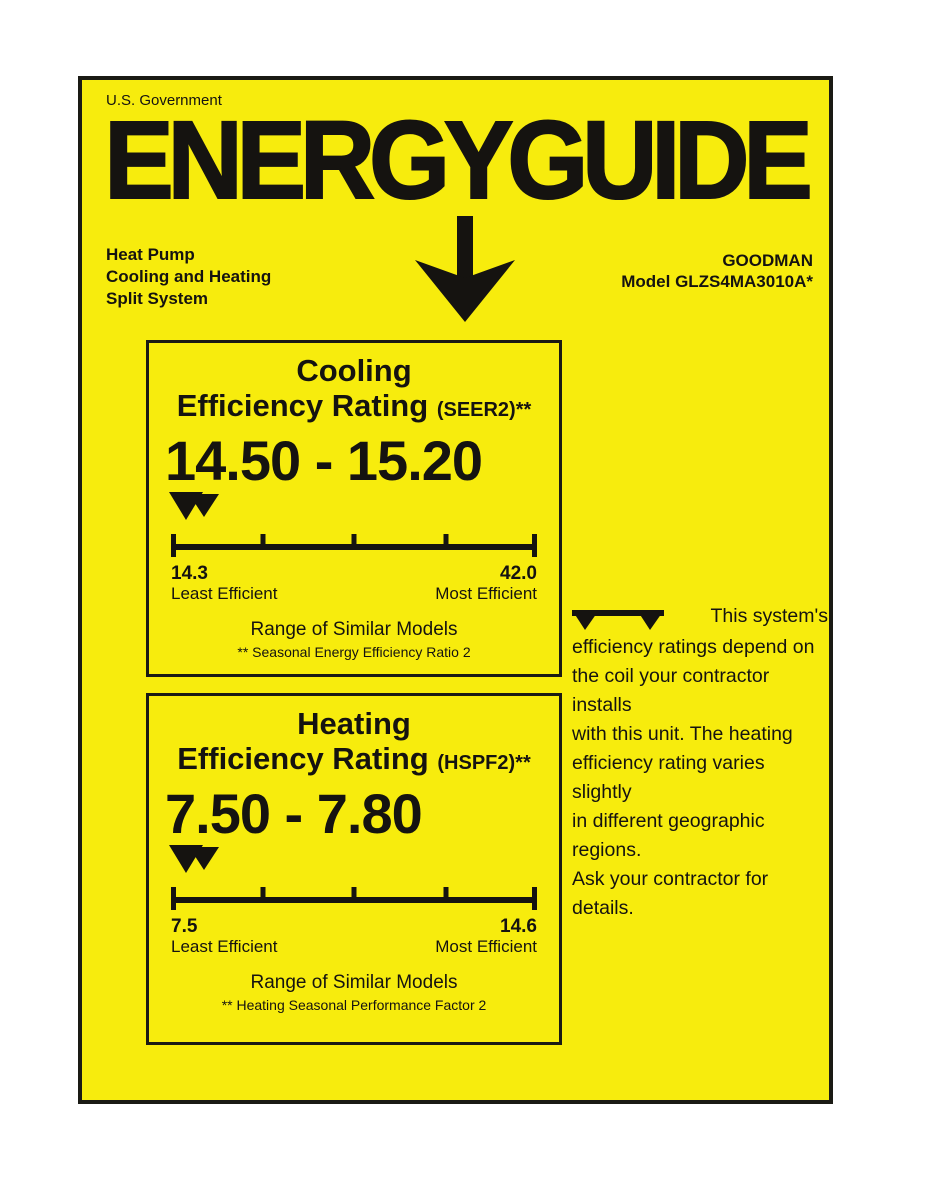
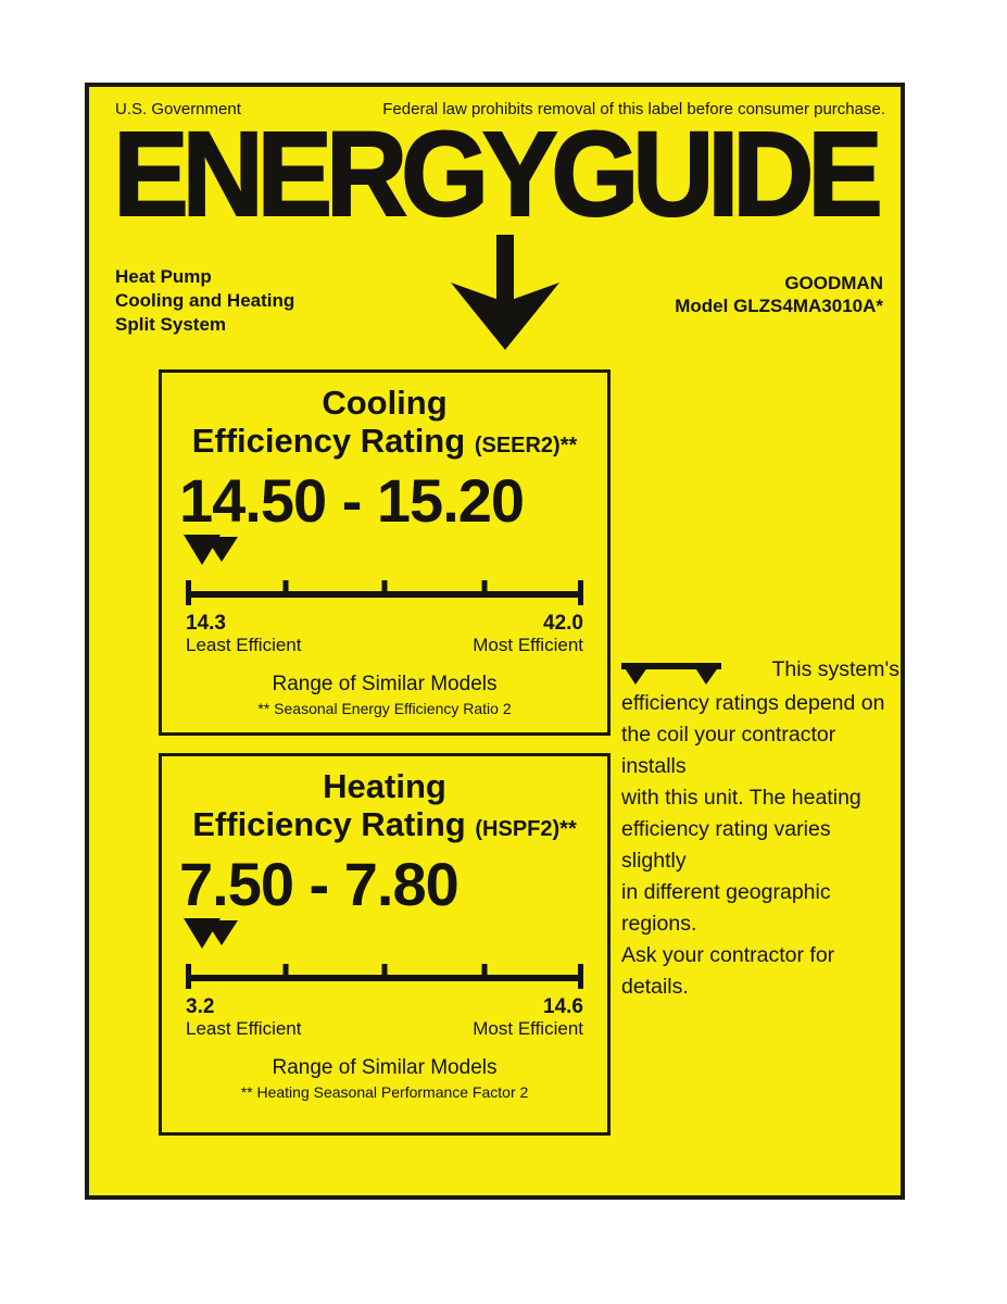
  U.S. Government
+ Federal law prohibits removal of this label before consumer purchase.
  ENERGYGUIDE
  Heat Pump
  Cooling and Heating
  Split System
  GOODMAN
  Model GLZS4MA3010A*
  Cooling
  Efficiency Rating (SEER2)**
  14.50 - 15.20
  14.3
  Least Efficient
  42.0
  Most Efficient
  Range of Similar Models
  ** Seasonal Energy Efficiency Ratio 2
  Heating
  Efficiency Rating (HSPF2)**
  7.50 - 7.80
- 7.5
+ 3.2
  Least Efficient
  14.6
  Most Efficient
  Range of Similar Models
  ** Heating Seasonal Performance Factor 2
  This system's
  efficiency ratings depend on
  the coil your contractor installs
  with this unit. The heating
  efficiency rating varies slightly
  in different geographic regions.
  Ask your contractor for details.
